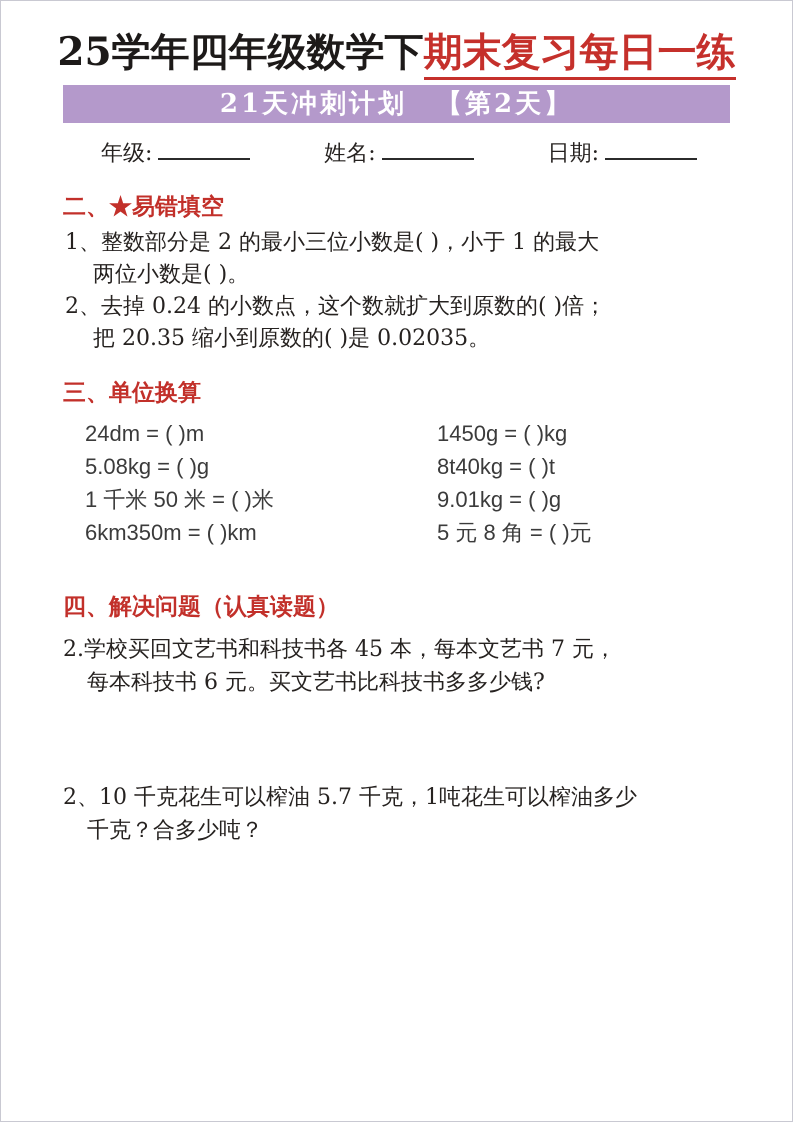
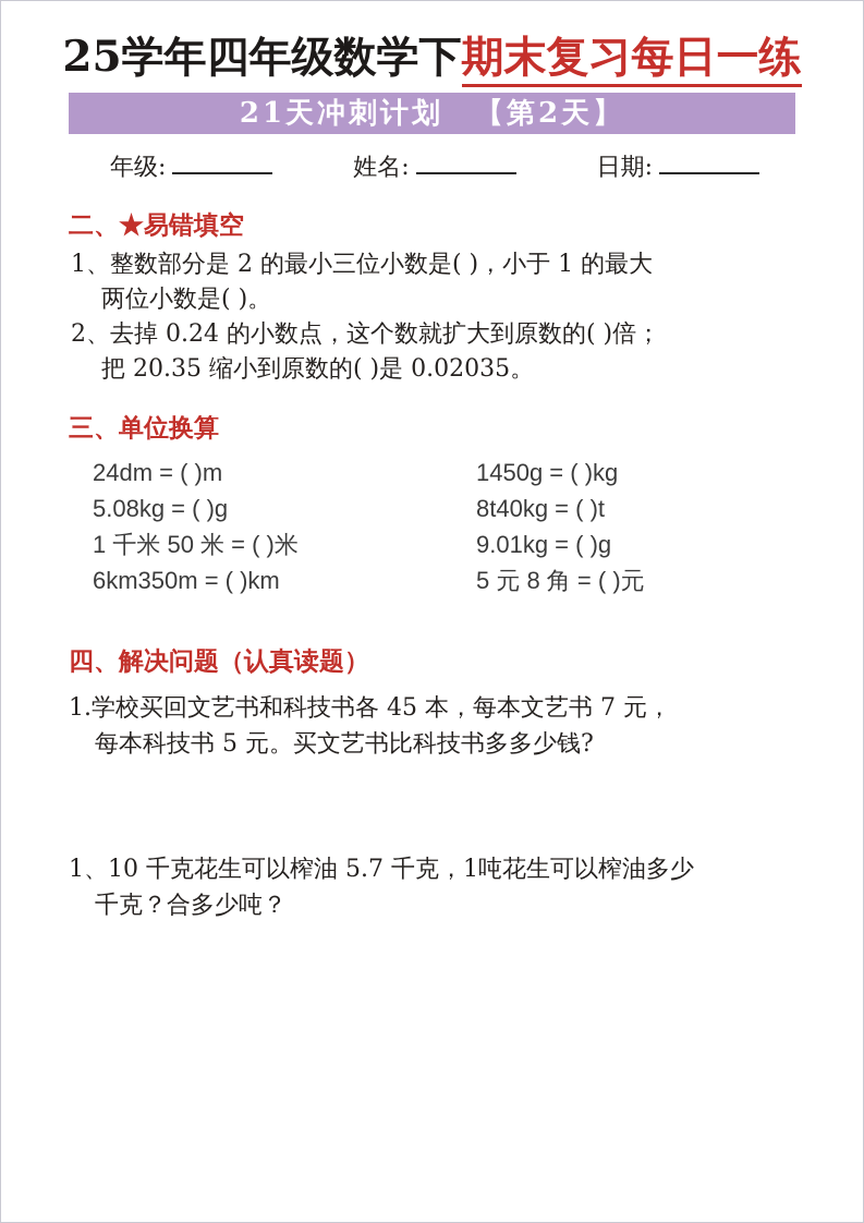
  25学年四年级数学下期末复习每日一练
  21天冲刺计划 【第2天】
  年级:
  姓名:
  日期:
  二、★易错填空
  1、整数部分是 2 的最小三位小数是( )，小于 1 的最大
  两位小数是( )。
  2、去掉 0.24 的小数点，这个数就扩大到原数的( )倍；
  把 20.35 缩小到原数的( )是 0.02035。
  三、单位换算
  24dm = ( )m
  5.08kg = ( )g
  1 千米 50 米 = ( )米
  6km350m = ( )km
  1450g = ( )kg
  8t40kg = ( )t
  9.01kg = ( )g
  5 元 8 角 = ( )元
  四、解决问题（认真读题）
- 2.学校买回文艺书和科技书各 45 本，每本文艺书 7 元，
+ 1.学校买回文艺书和科技书各 45 本，每本文艺书 7 元，
- 每本科技书 6 元。买文艺书比科技书多多少钱?
+ 每本科技书 5 元。买文艺书比科技书多多少钱?
- 2、10 千克花生可以榨油 5.7 千克，1吨花生可以榨油多少
+ 1、10 千克花生可以榨油 5.7 千克，1吨花生可以榨油多少
  千克？合多少吨？
